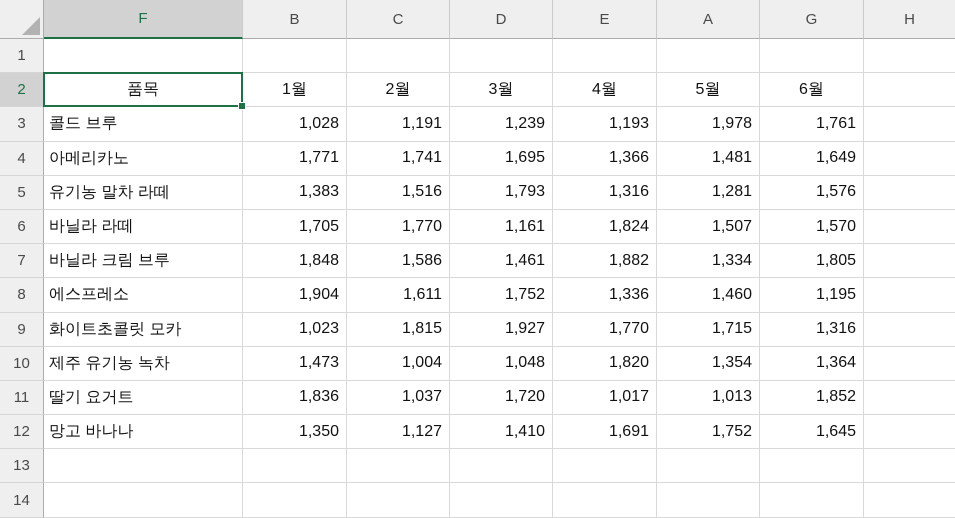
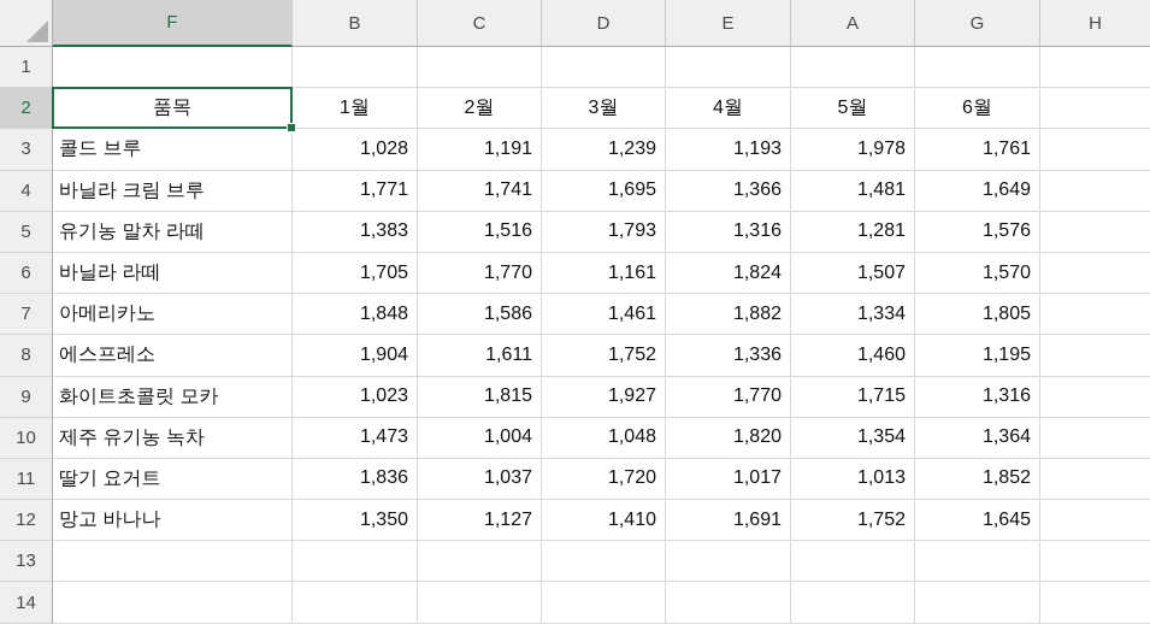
  F
  B
  C
  D
  E
  A
  G
  H
  1
  2
  품목
  1월
  2월
  3월
  4월
  5월
  6월
  3
  콜드 브루
  1,028
  1,191
  1,239
  1,193
  1,978
  1,761
  4
- 아메리카노
+ 바닐라 크림 브루
  1,771
  1,741
  1,695
  1,366
  1,481
  1,649
  5
  유기농 말차 라떼
  1,383
  1,516
  1,793
  1,316
  1,281
  1,576
  6
  바닐라 라떼
  1,705
  1,770
  1,161
  1,824
  1,507
  1,570
  7
- 바닐라 크림 브루
+ 아메리카노
  1,848
  1,586
  1,461
  1,882
  1,334
  1,805
  8
  에스프레소
  1,904
  1,611
  1,752
  1,336
  1,460
  1,195
  9
  화이트초콜릿 모카
  1,023
  1,815
  1,927
  1,770
  1,715
  1,316
  10
  제주 유기농 녹차
  1,473
  1,004
  1,048
  1,820
  1,354
  1,364
  11
  딸기 요거트
  1,836
  1,037
  1,720
  1,017
  1,013
  1,852
  12
  망고 바나나
  1,350
  1,127
  1,410
  1,691
  1,752
  1,645
  13
  14
